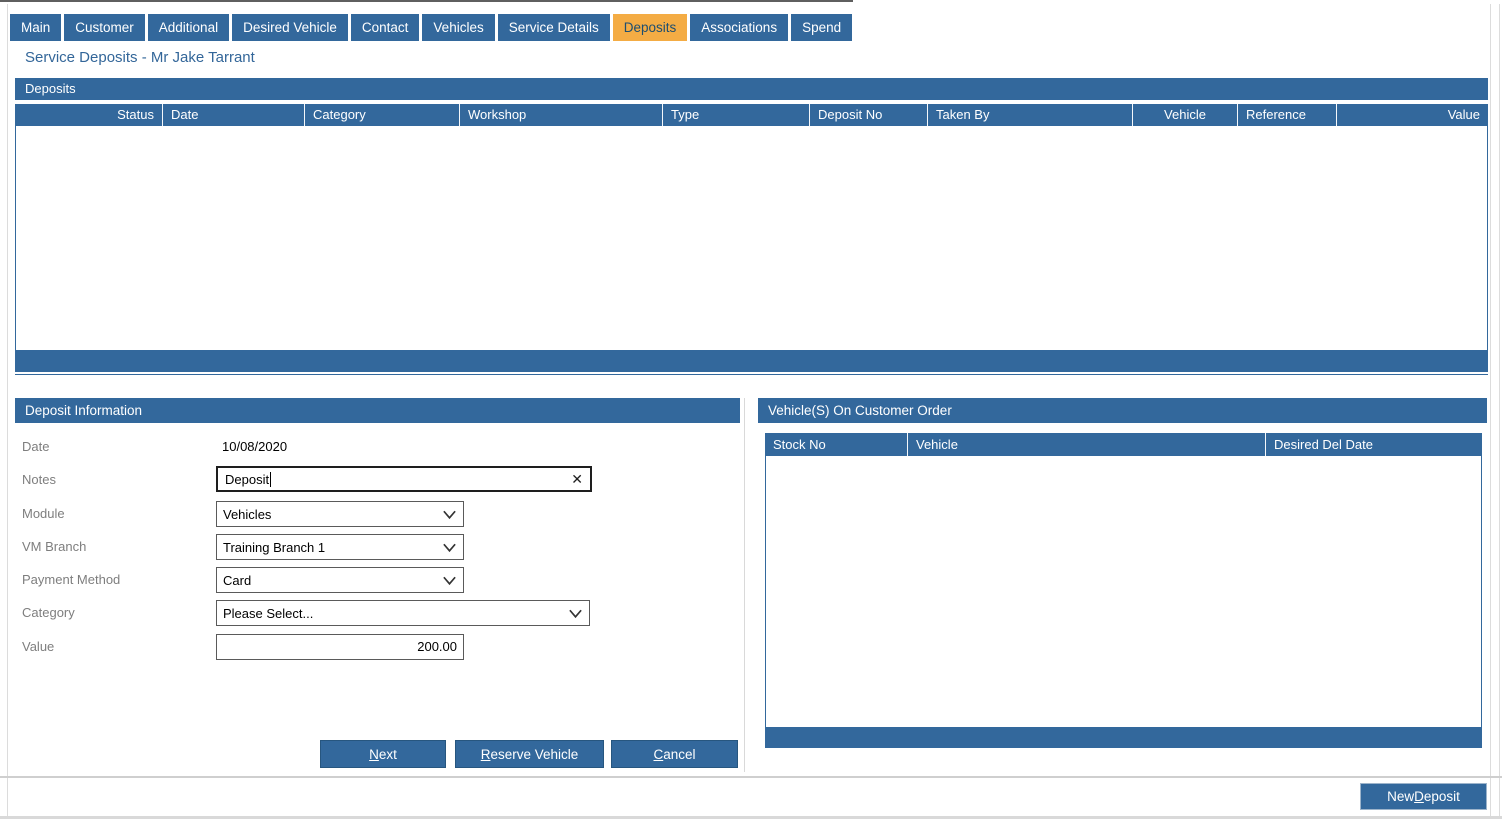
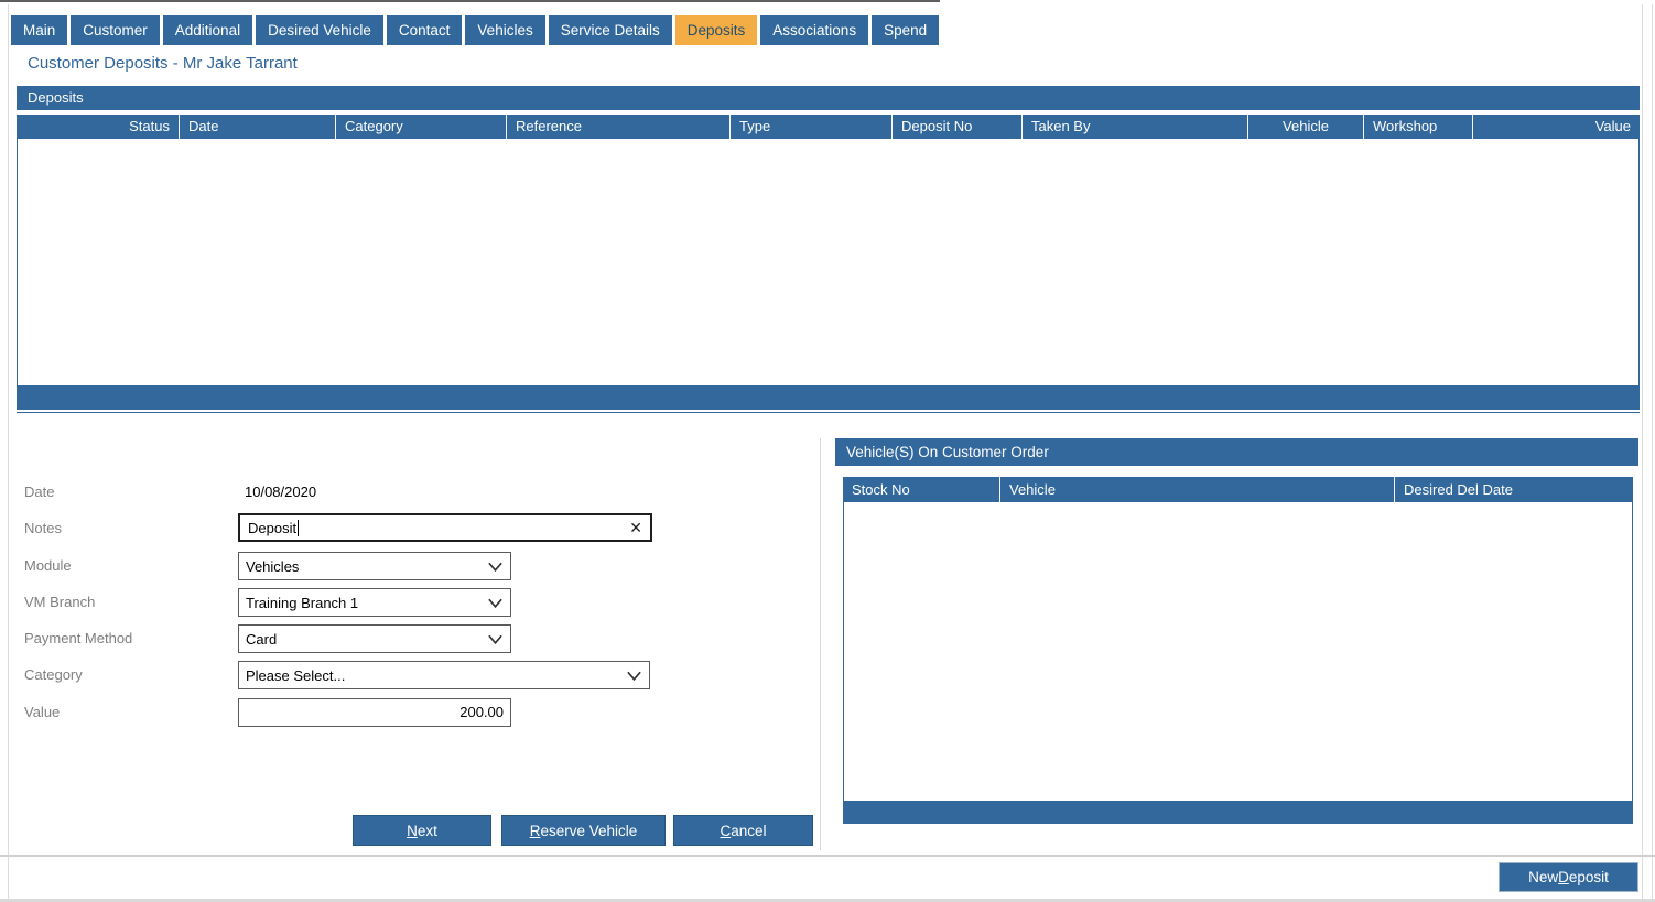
  Main
  Customer
  Additional
  Desired Vehicle
  Contact
  Vehicles
  Service Details
  Deposits
  Associations
  Spend
- Service Deposits - Mr Jake Tarrant
+ Customer Deposits - Mr Jake Tarrant
  Deposits
  Status
  Date
  Category
- Workshop
+ Reference
  Type
  Deposit No
  Taken By
  Vehicle
- Reference
+ Workshop
  Value
- Deposit Information
  Date
  10/08/2020
  Notes
  Deposit
  ✕
  Module
  Vehicles
  VM Branch
  Training Branch 1
  Payment Method
  Card
  Category
  Please Select...
  Value
  200.00
  N
  ext
  R
  eserve Vehicle
  C
  ancel
  Vehicle(S) On Customer Order
  Stock No
  Vehicle
  Desired Del Date
  New
  D
  eposit
